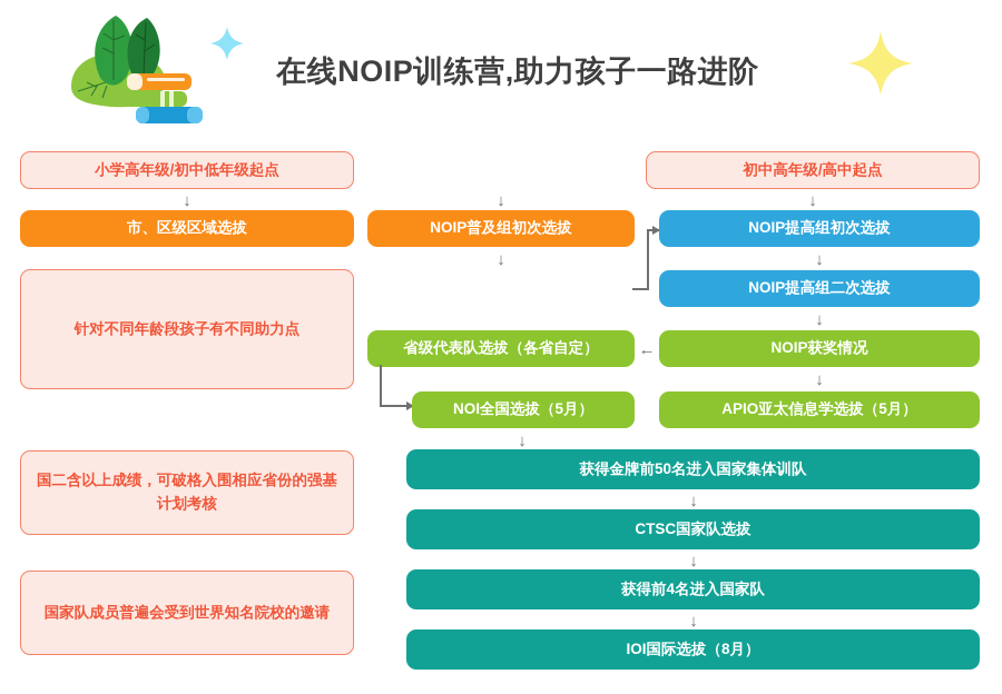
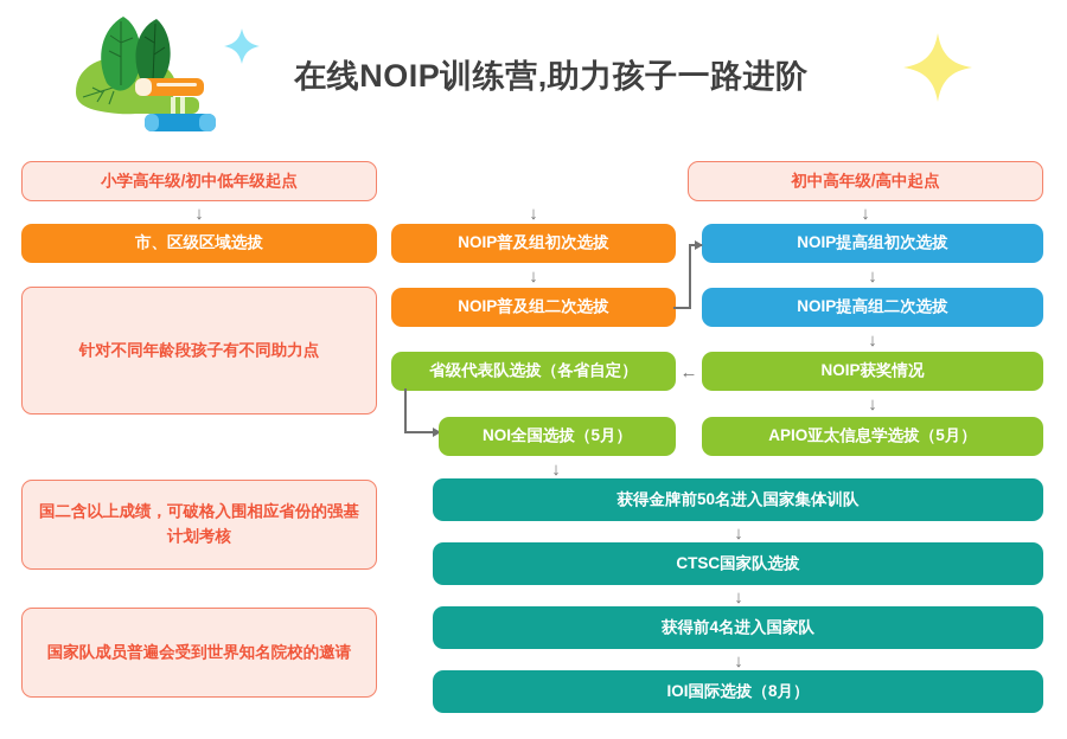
  在线NOIP训练营,助力孩子一路进阶
  小学高年级/初中低年级起点
  ↓
  市、区级区域选拔
  针对不同年龄段孩子有不同助力点
  国二含以上成绩，可破格入围相应省份的强基计划考核
  国家队成员普遍会受到世界知名院校的邀请
  ↓
  NOIP普及组初次选拔
  ↓
+ NOIP普及组二次选拔
  省级代表队选拔（各省自定）
  NOI全国选拔（5月）
  ↓
  初中高年级/高中起点
  ↓
  NOIP提高组初次选拔
  ↓
  NOIP提高组二次选拔
  ↓
  NOIP获奖情况
  ←
  ↓
  APIO亚太信息学选拔（5月）
  获得金牌前50名进入国家集体训队
  ↓
  CTSC国家队选拔
  ↓
  获得前4名进入国家队
  ↓
  IOI国际选拔（8月）
